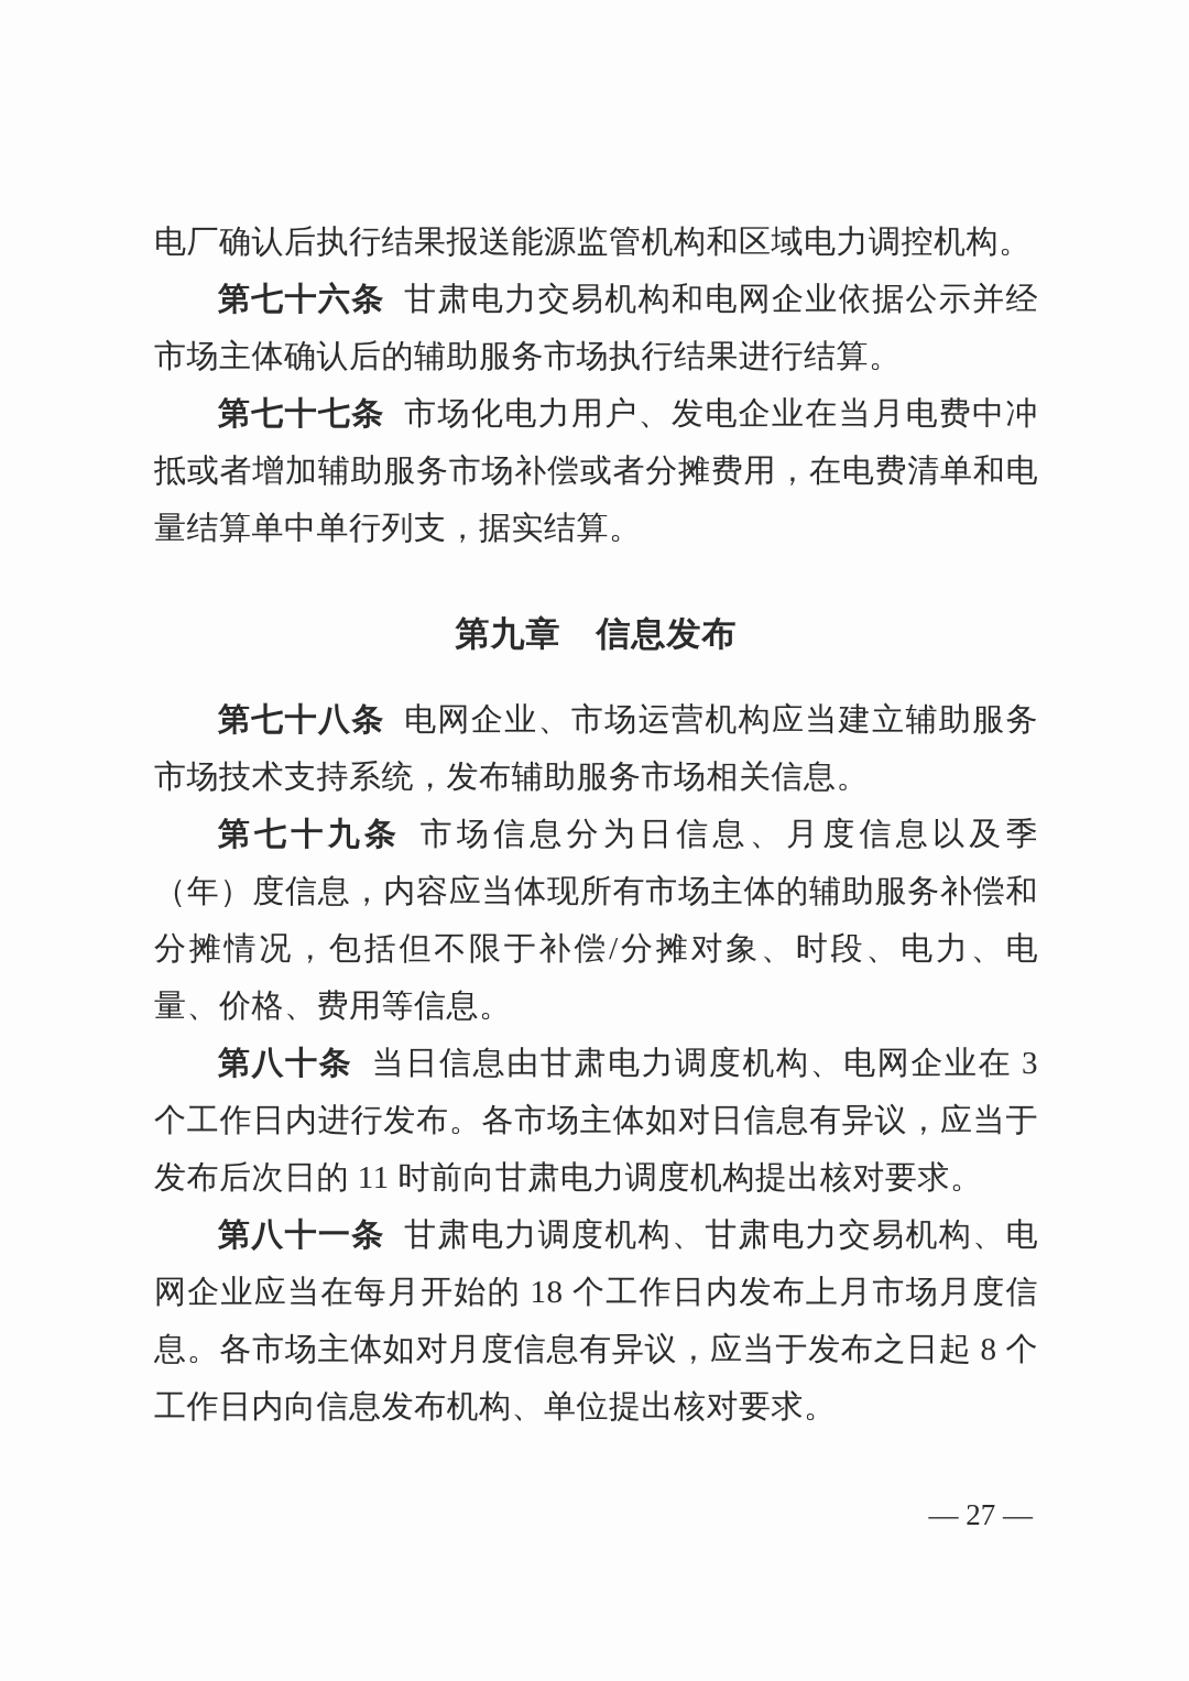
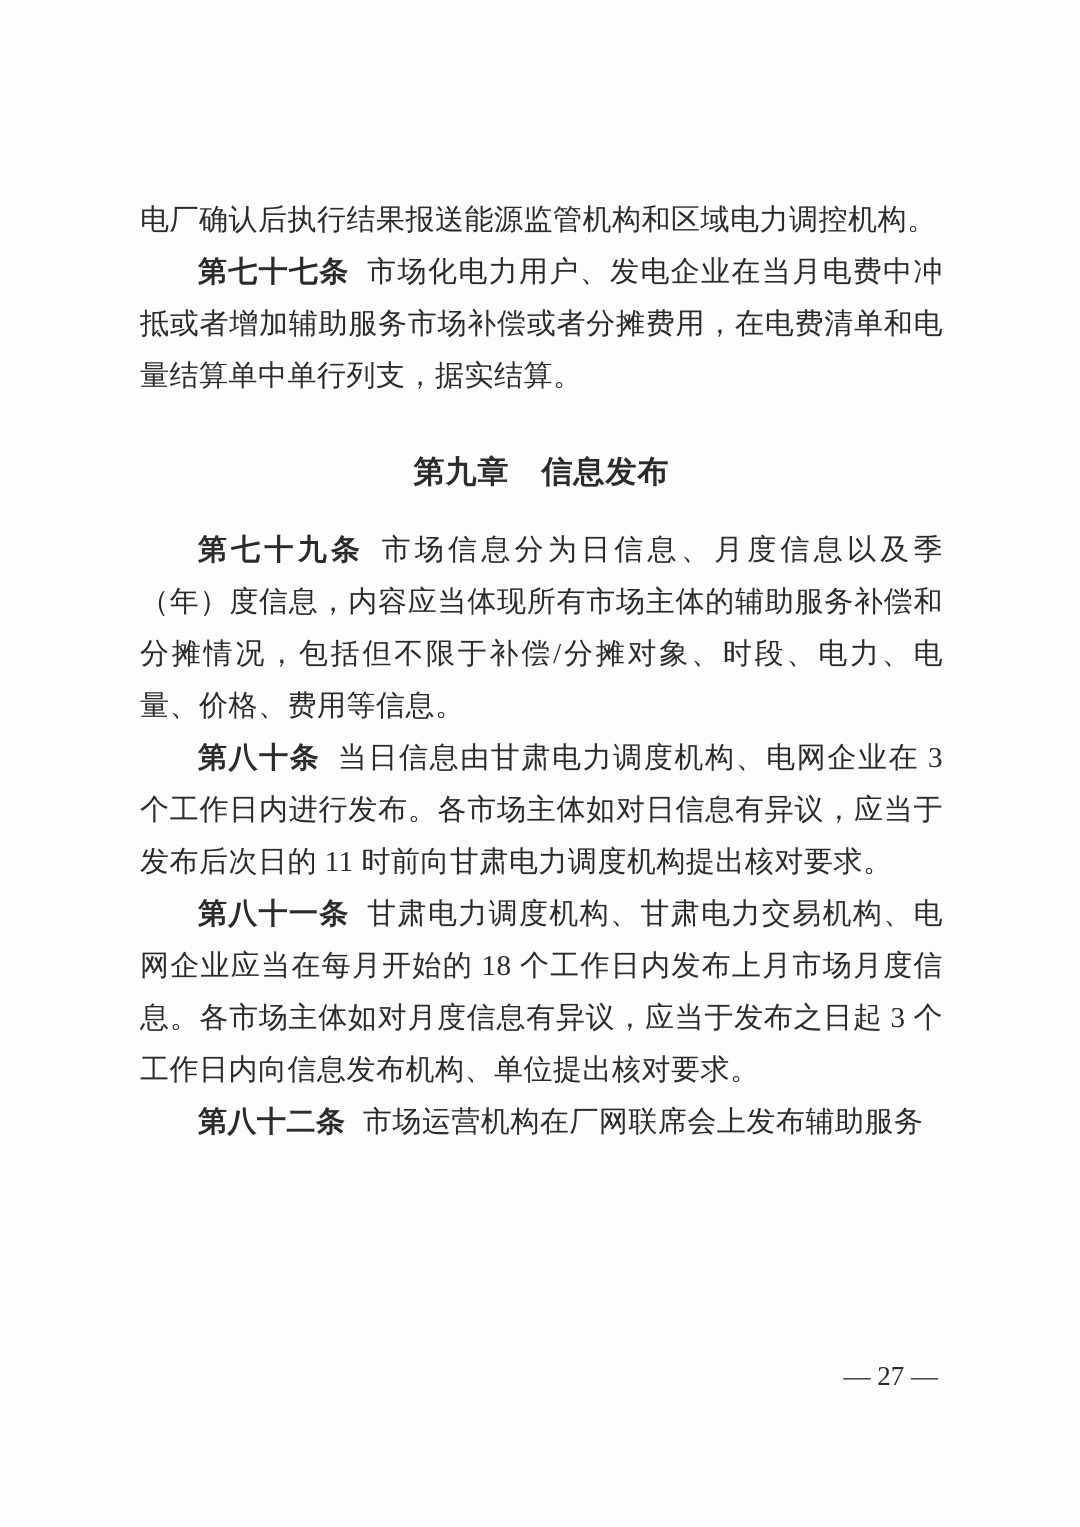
  电厂确认后执行结果报送能源监管机构和区域电力调控机构。
- 第七十六条 甘肃电力交易机构和电网企业依据公示并经市场主体确认后的辅助服务市场执行结果进行结算。
  第七十七条 市场化电力用户、发电企业在当月电费中冲抵或者增加辅助服务市场补偿或者分摊费用，在电费清单和电量结算单中单行列支，据实结算。
  第九章 信息发布
- 第七十八条 电网企业、市场运营机构应当建立辅助服务市场技术支持系统，发布辅助服务市场相关信息。
  第七十九条 市场信息分为日信息、月度信息以及季（年）度信息，内容应当体现所有市场主体的辅助服务补偿和分摊情况，包括但不限于补偿/分摊对象、时段、电力、电量、价格、费用等信息。
  第八十条 当日信息由甘肃电力调度机构、电网企业在 3 个工作日内进行发布。各市场主体如对日信息有异议，应当于发布后次日的 11 时前向甘肃电力调度机构提出核对要求。
- 第八十一条 甘肃电力调度机构、甘肃电力交易机构、电网企业应当在每月开始的 18 个工作日内发布上月市场月度信息。各市场主体如对月度信息有异议，应当于发布之日起 8 个工作日内向信息发布机构、单位提出核对要求。
+ 第八十一条 甘肃电力调度机构、甘肃电力交易机构、电网企业应当在每月开始的 18 个工作日内发布上月市场月度信息。各市场主体如对月度信息有异议，应当于发布之日起 3 个工作日内向信息发布机构、单位提出核对要求。
+ 第八十二条 市场运营机构在厂网联席会上发布辅助服务
  — 27 —
